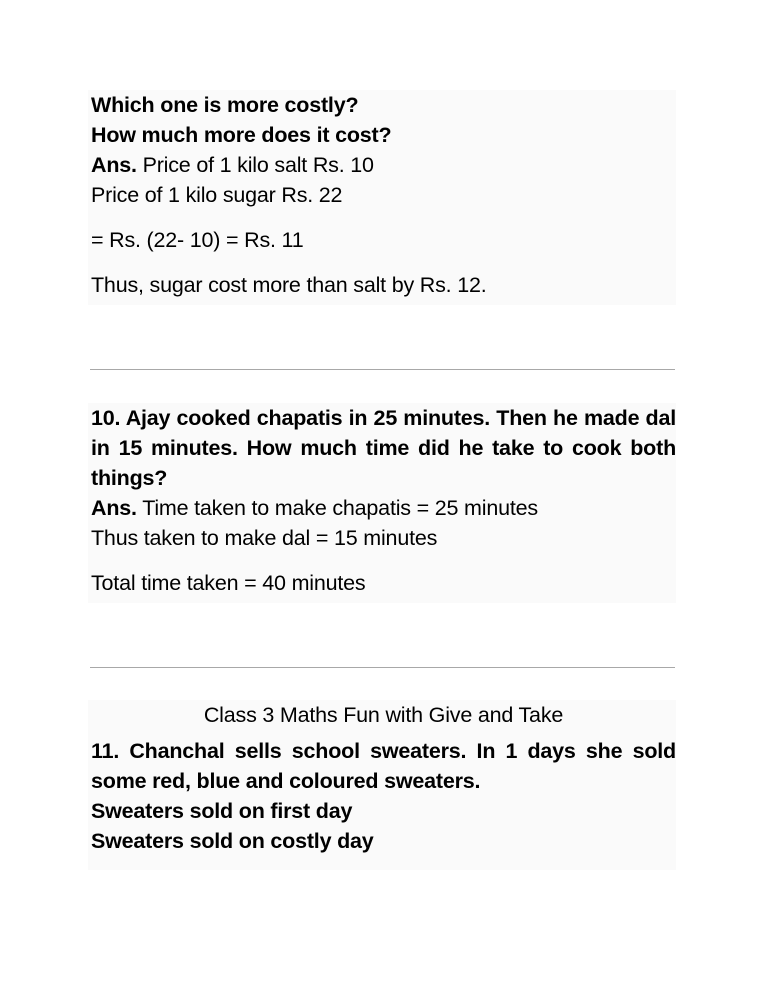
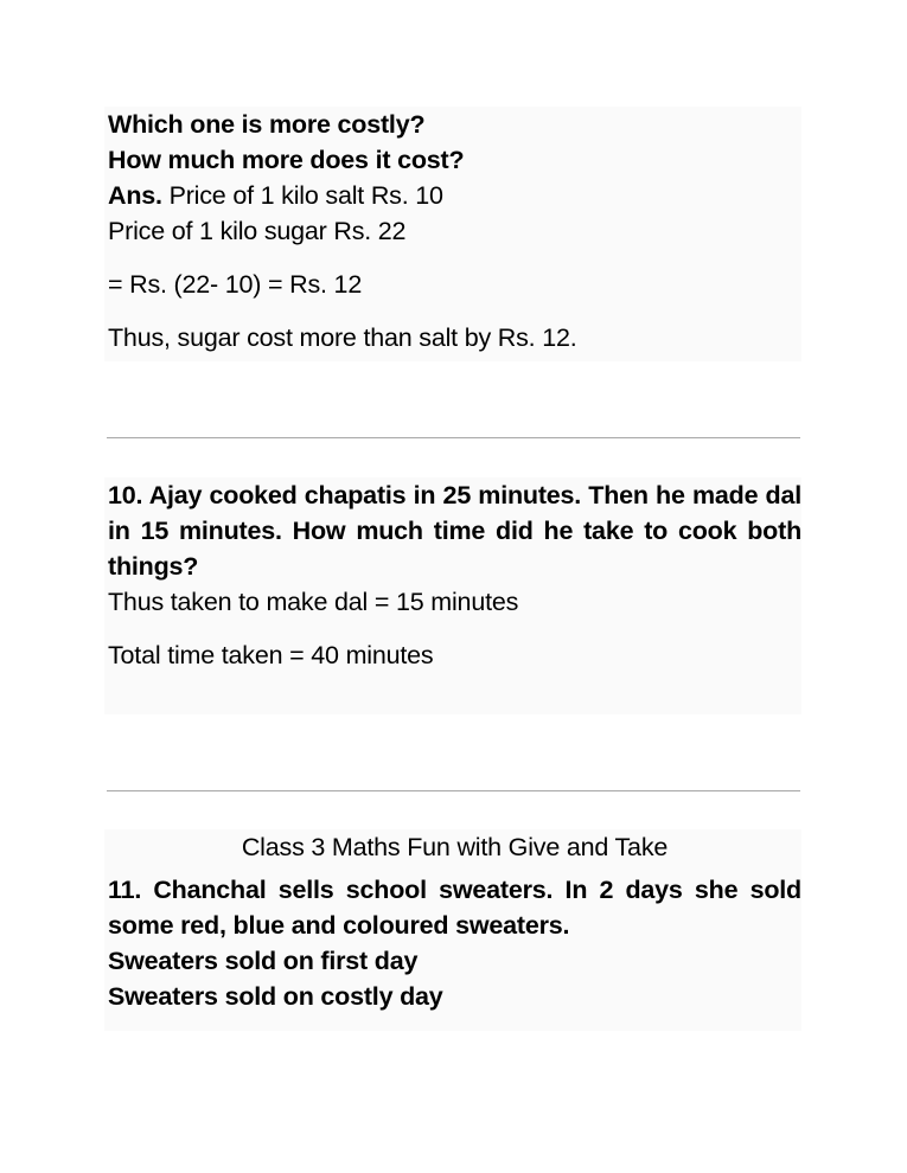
  Which one is more costly?
  How much more does it cost?
  Ans. Price of 1 kilo salt Rs. 10
  Price of 1 kilo sugar Rs. 22
- = Rs. (22- 10) = Rs. 11
+ = Rs. (22- 10) = Rs. 12
  Thus, sugar cost more than salt by Rs. 12.
  10. Ajay cooked chapatis in 25 minutes. Then he made dal in 15 minutes. How much time did he take to cook both things?
- Ans. Time taken to make chapatis = 25 minutes
  Thus taken to make dal = 15 minutes
  Total time taken = 40 minutes
  Class 3 Maths Fun with Give and Take
- 11. Chanchal sells school sweaters. In 1 days she sold some red, blue and coloured sweaters.
+ 11. Chanchal sells school sweaters. In 2 days she sold some red, blue and coloured sweaters.
  Sweaters sold on first day
  Sweaters sold on costly day
